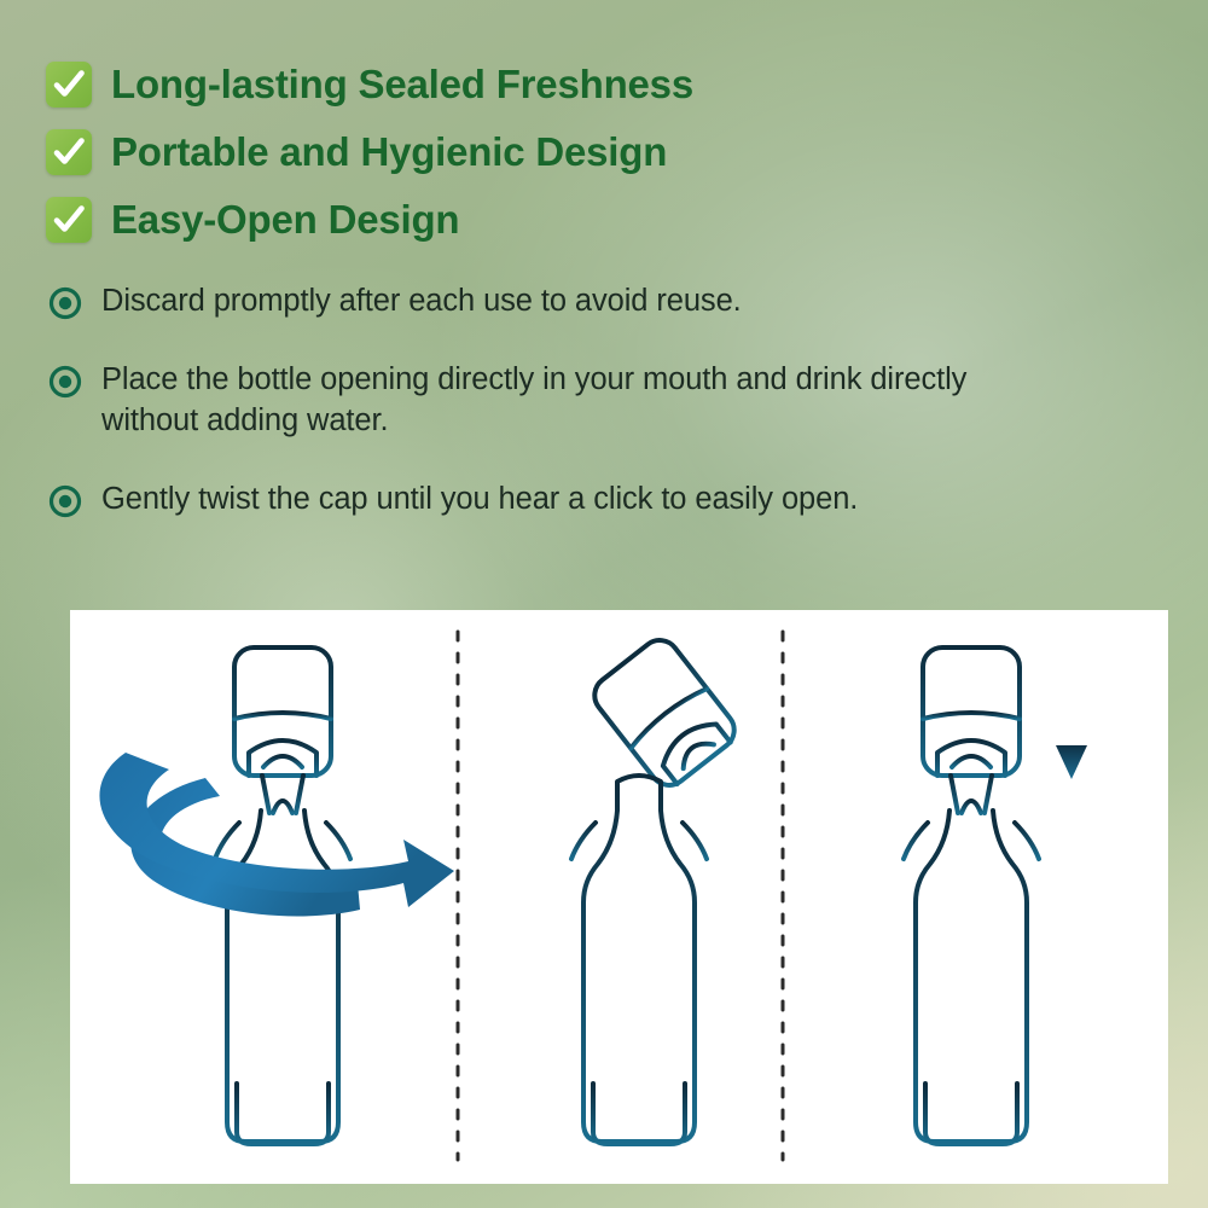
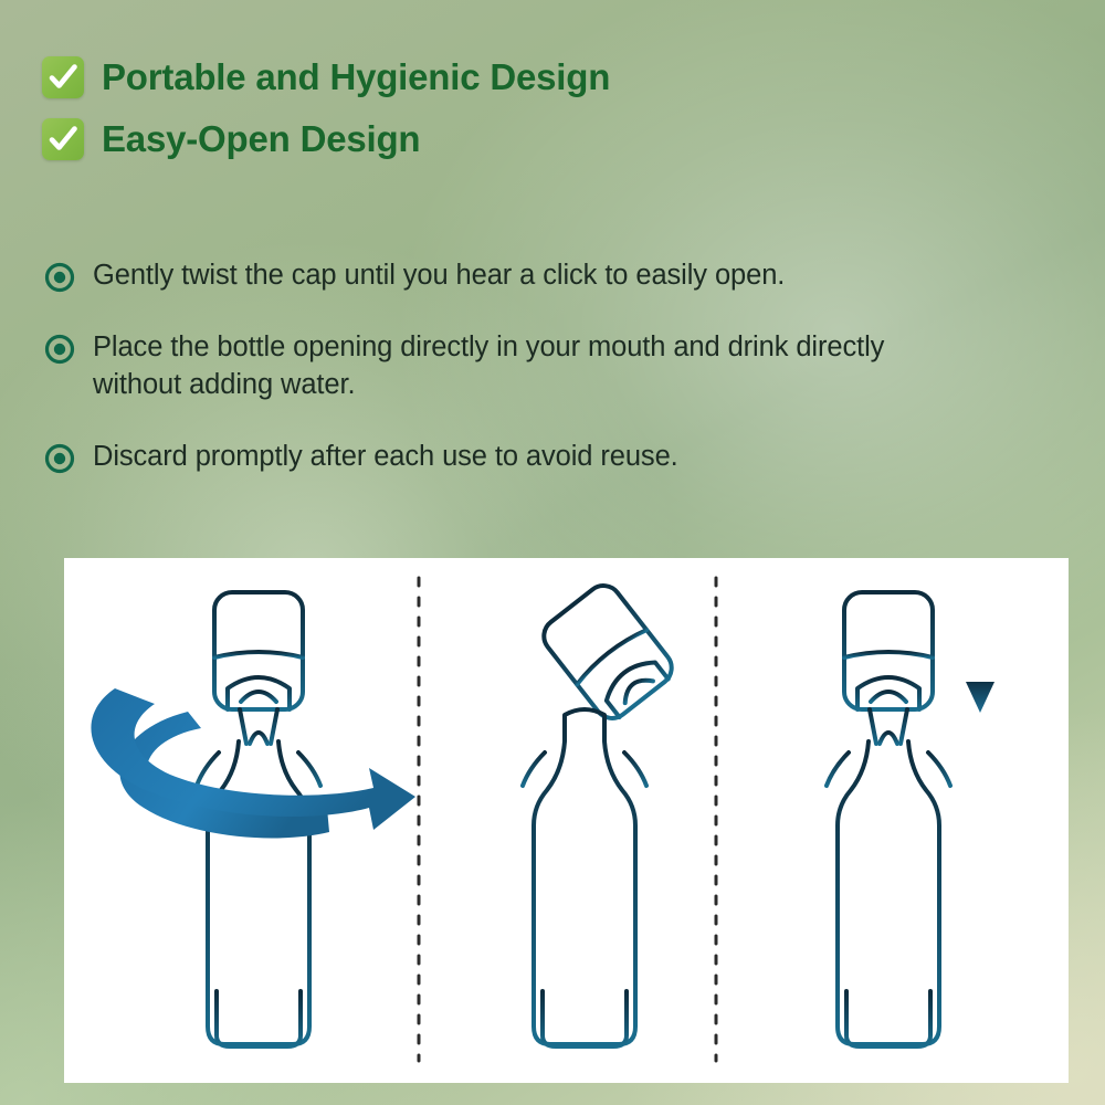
- Long-lasting Sealed Freshness
  Portable and Hygienic Design
  Easy-Open Design
- Discard promptly after each use to avoid reuse.
+ Gently twist the cap until you hear a click to easily open.
  Place the bottle opening directly in your mouth and drink directly without adding water.
- Gently twist the cap until you hear a click to easily open.
+ Discard promptly after each use to avoid reuse.
